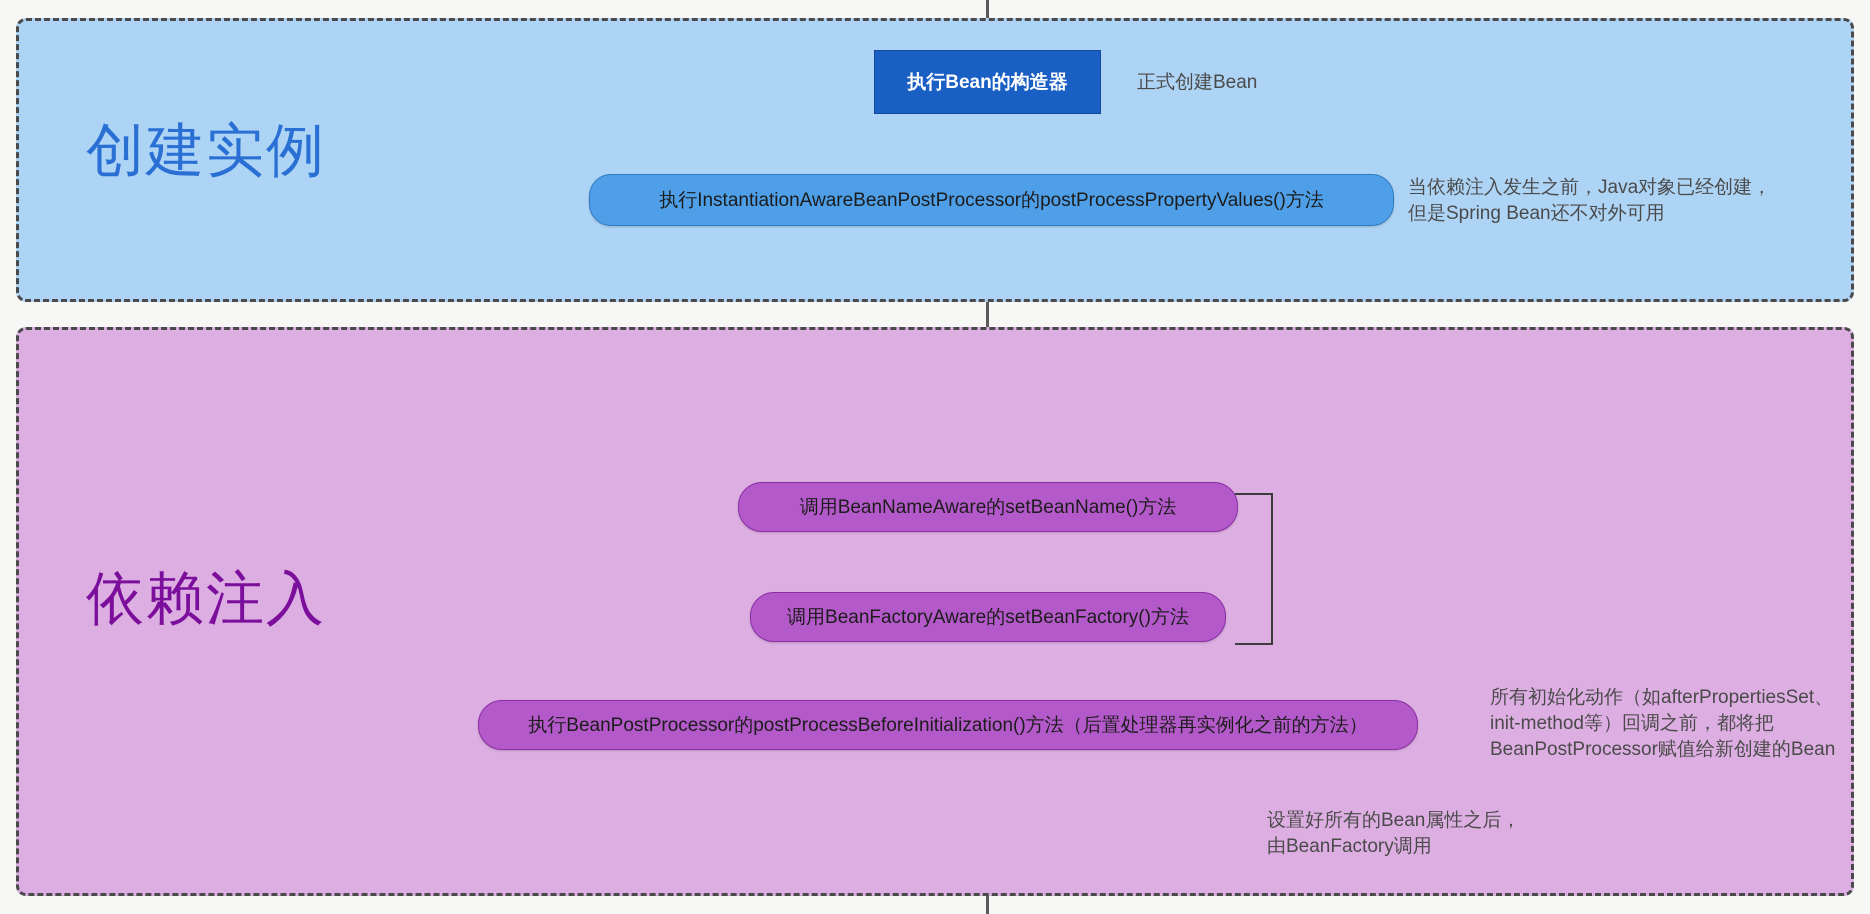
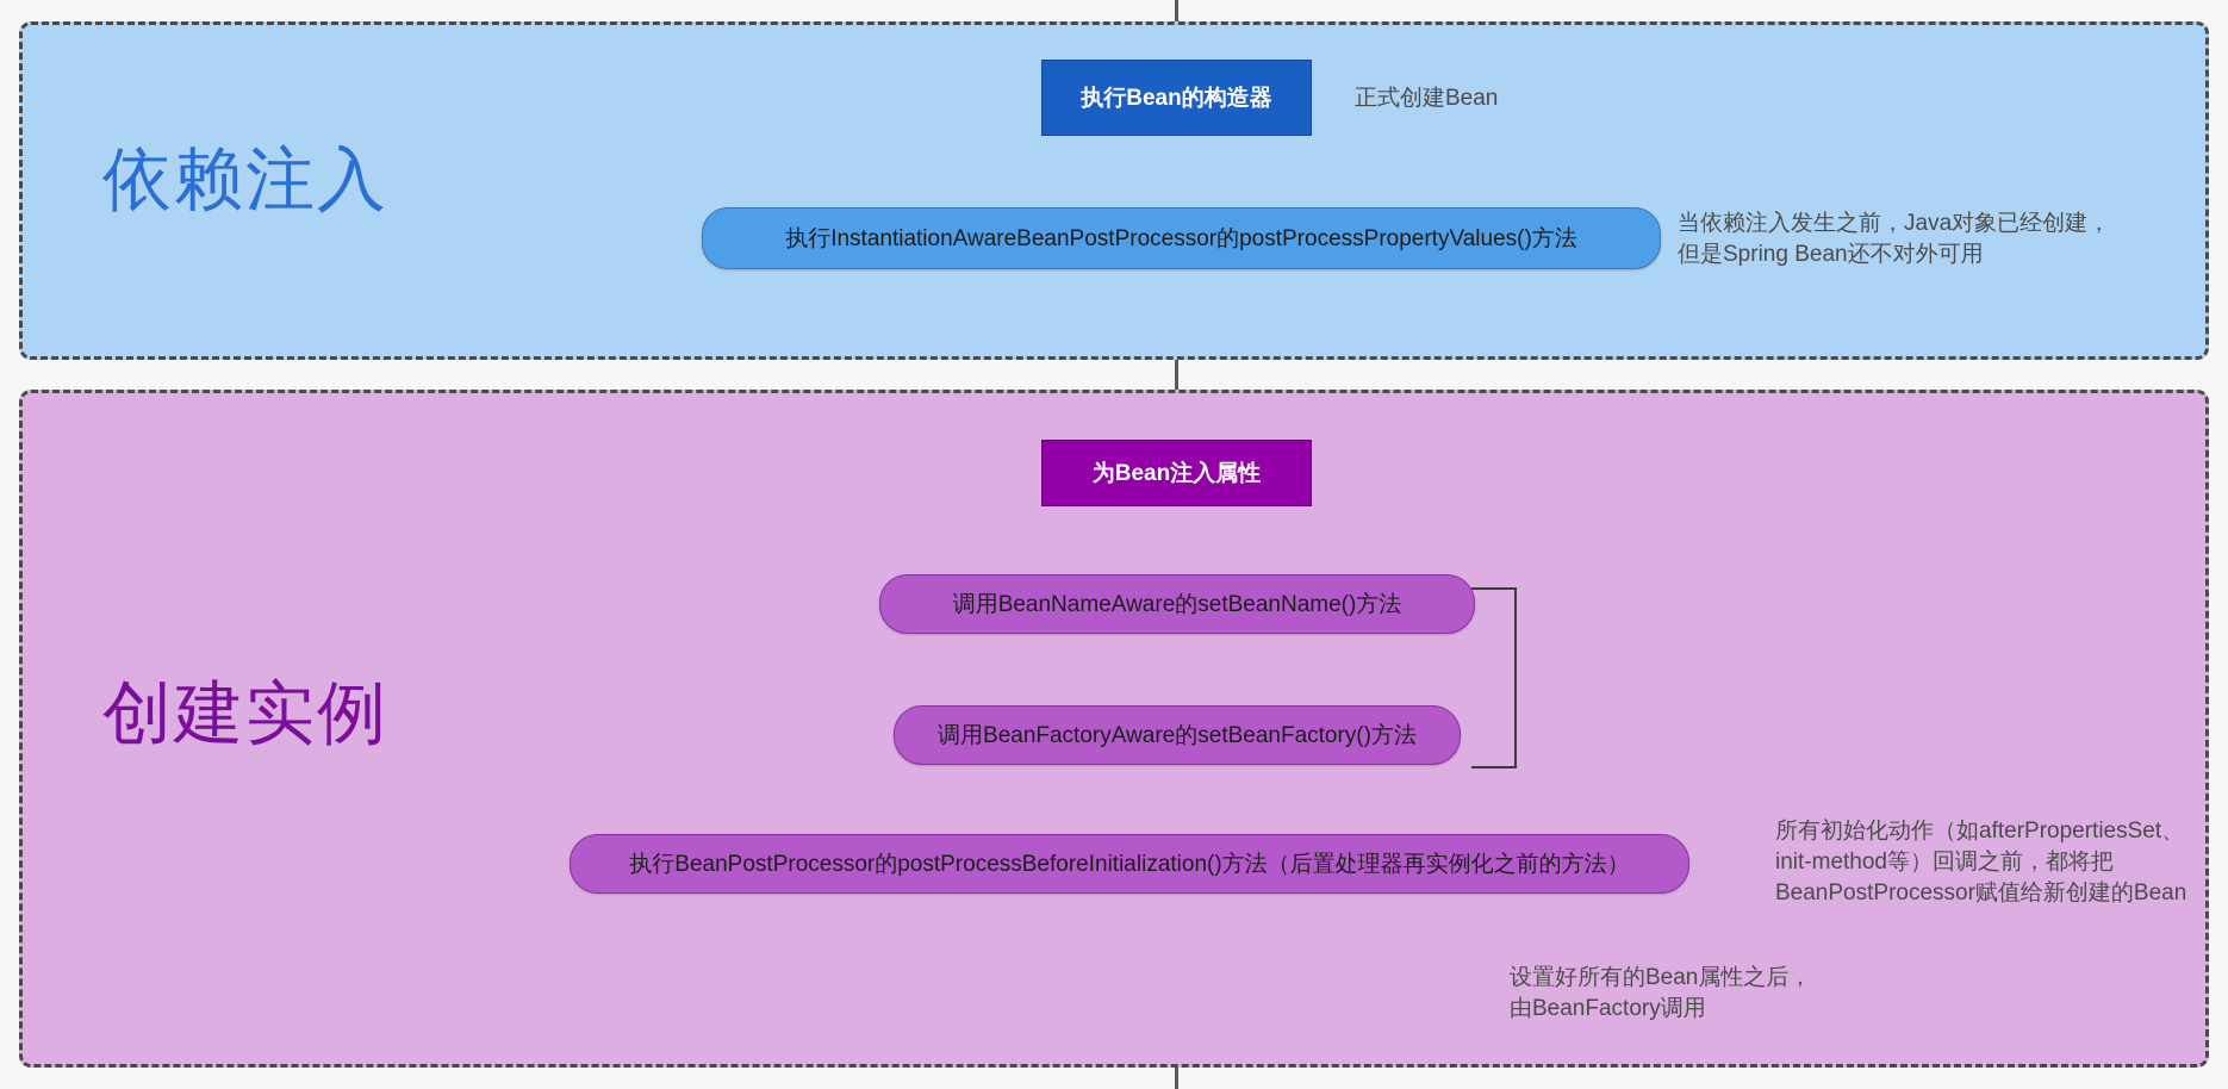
- 创建实例
+ 依赖注入
  执行Bean的构造器
  正式创建Bean
  执行InstantiationAwareBeanPostProcessor的postProcessPropertyValues()方法
  当依赖注入发生之前，Java对象已经创建，
  但是Spring Bean还不对外可用
- 依赖注入
+ 创建实例
+ 为Bean注入属性
  调用BeanNameAware的setBeanName()方法
  调用BeanFactoryAware的setBeanFactory()方法
  执行BeanPostProcessor的postProcessBeforeInitialization()方法（后置处理器再实例化之前的方法）
  所有初始化动作（如afterPropertiesSet、
  init-method等）回调之前，都将把
  BeanPostProcessor赋值给新创建的Bean
  设置好所有的Bean属性之后，
  由BeanFactory调用
